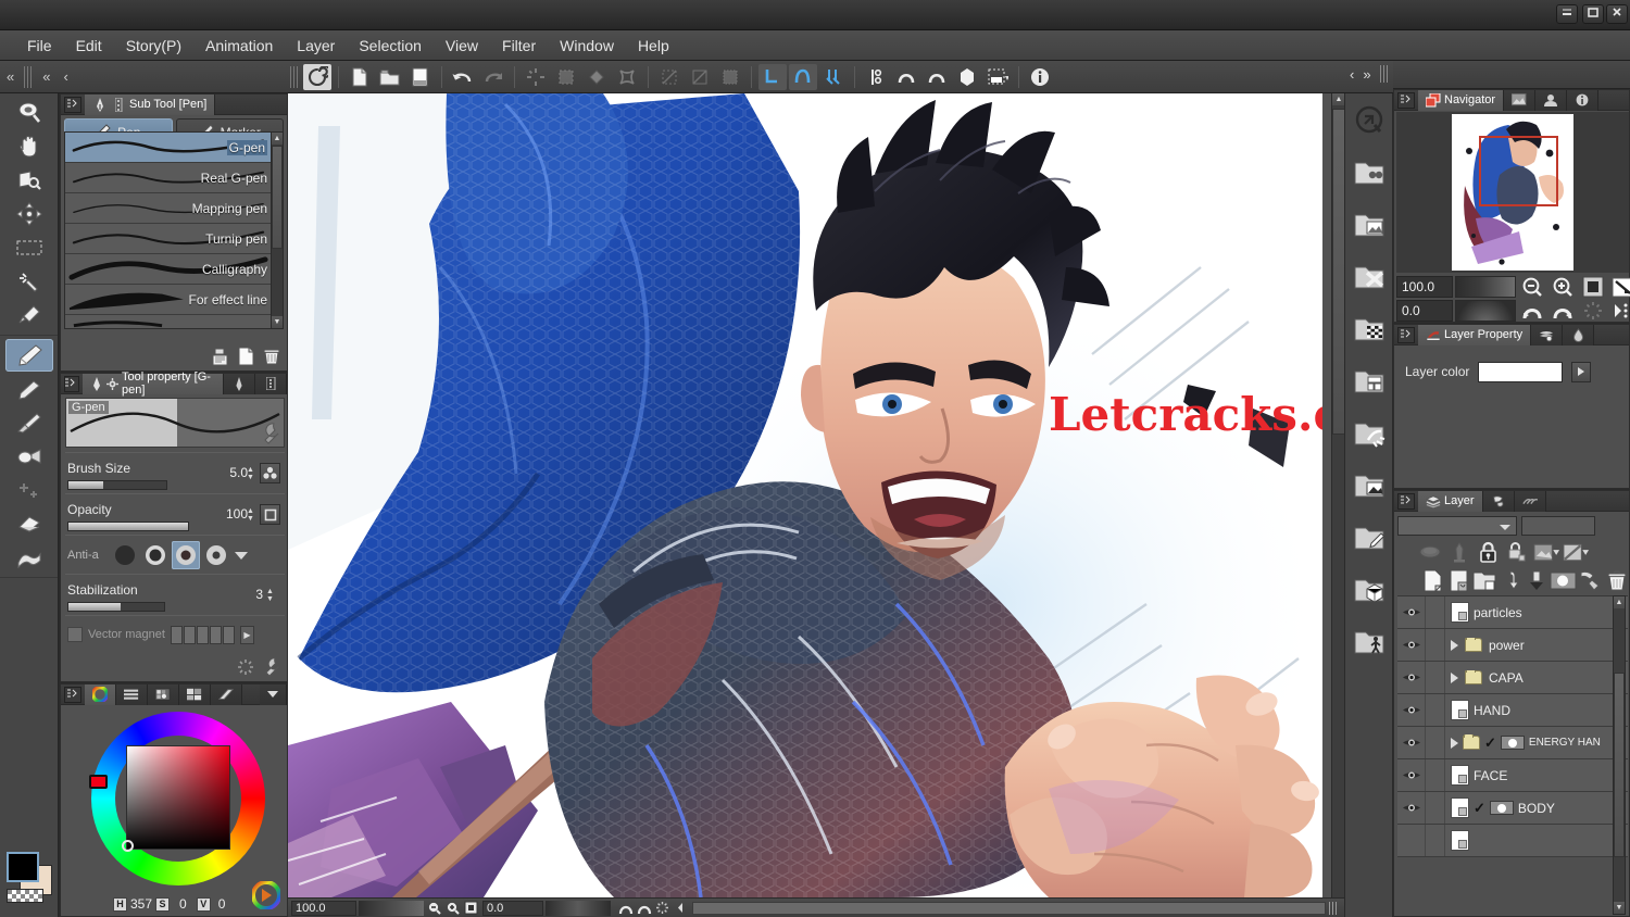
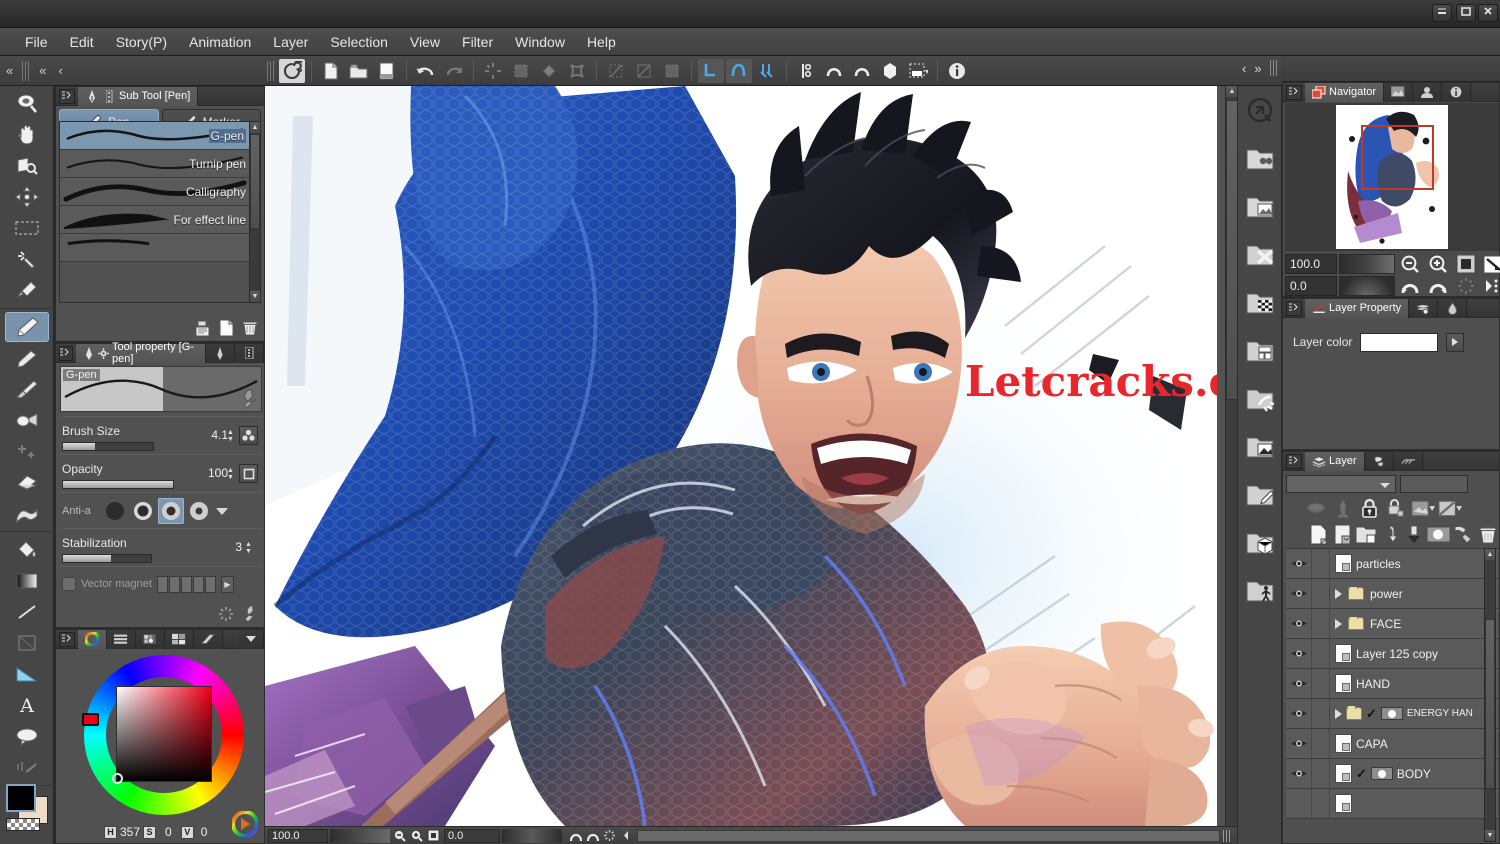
  File
  Edit
  Story(P)
  Animation
  Layer
  Selection
  View
  Filter
  Window
  Help
  «
  «
  ‹
+ A
  Sub Tool [Pen]
  G-pen
- Real G-pen
- Mapping pen
  Turnip pen
  Calligraphy
  For effect line
  Tool property [G-pen]
  G-pen
  Brush Size
- 5.0
+ 4.1
  Opacity
  100
  Anti-a
  Stabilization
  3
  Vector magnet
  ▶
  H
  357
  S
  0
  V
  0
  Letcracks.
  100.0
  0.0
  ‹
  »
  Navigator
  100.0
  0.0
  Layer Property
  Layer color
  Layer
  particles
  power
- CAPA
+ FACE
+ Layer 125 copy
  HAND
  ✓
  ENERGY HAN
- FACE
+ CAPA
  ✓
  BODY
